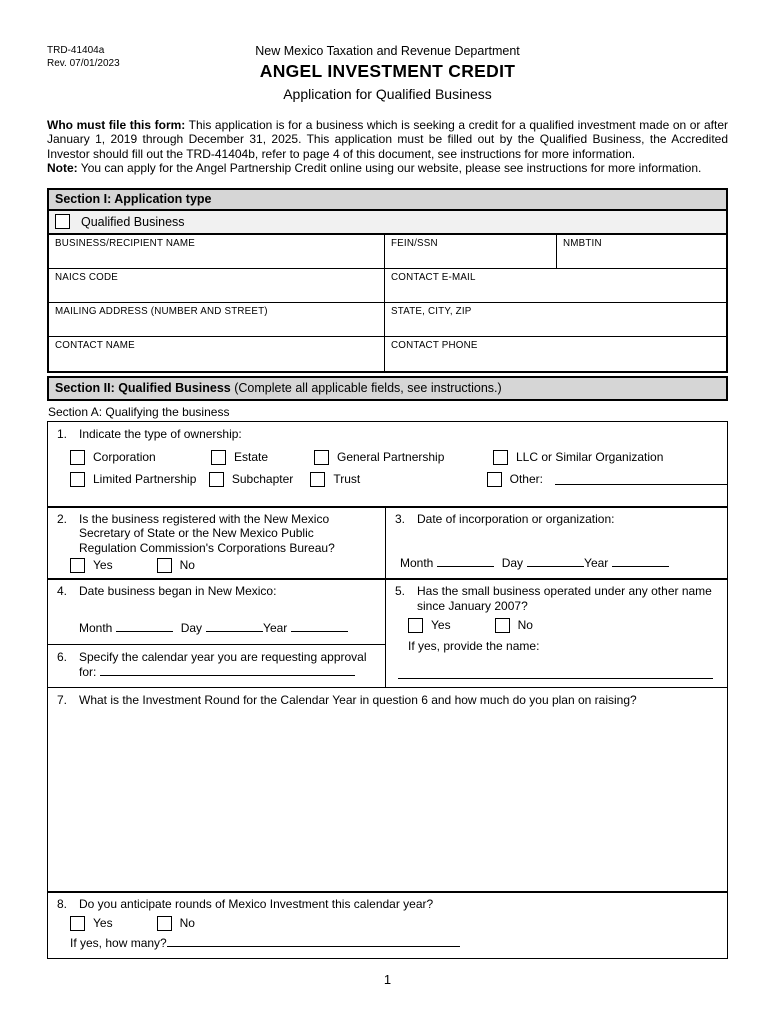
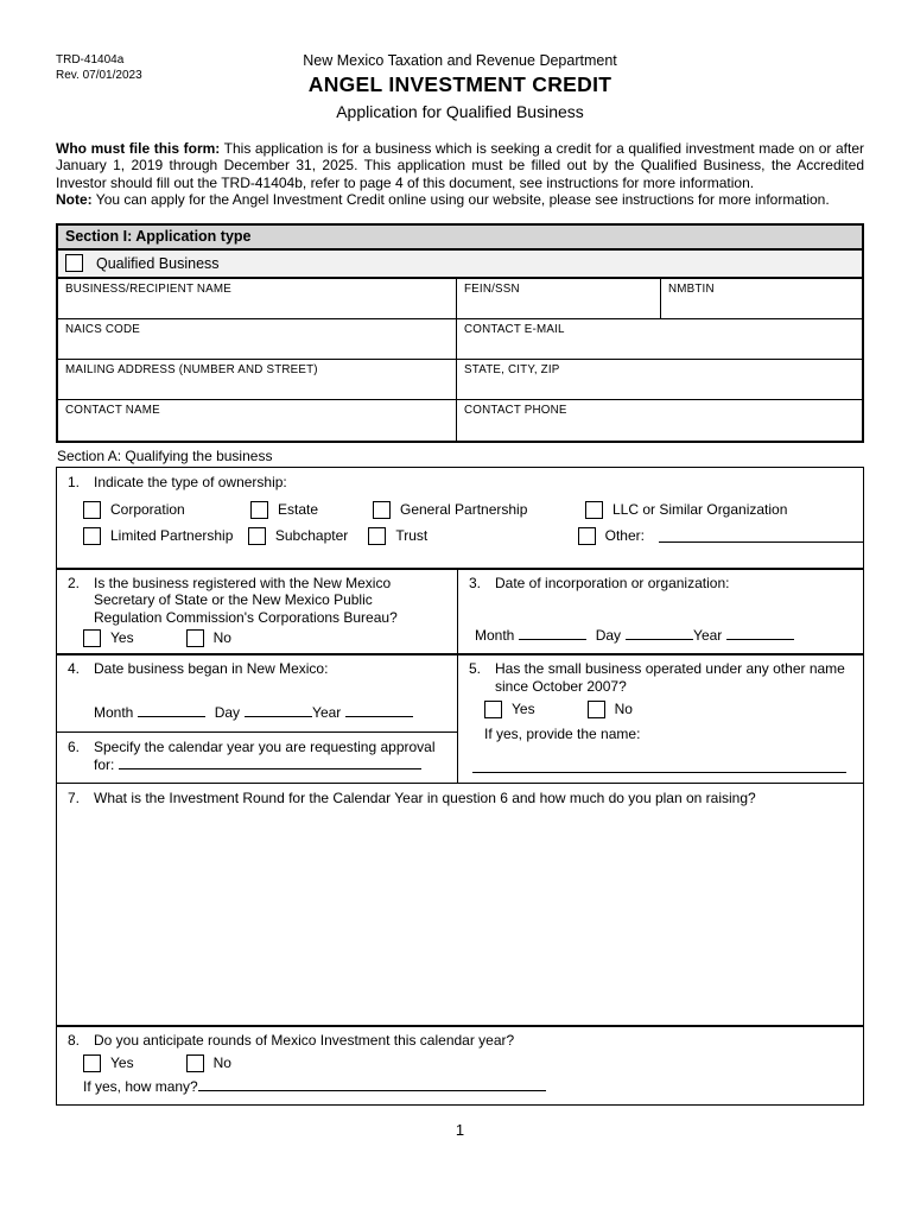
  TRD-41404a
  Rev. 07/01/2023
  New Mexico Taxation and Revenue Department
  ANGEL INVESTMENT CREDIT
  Application for Qualified Business
  Who must file this form: This application is for a business which is seeking a credit for a qualified investment made on or after January 1, 2019 through December 31, 2025. This application must be filled out by the Qualified Business, the Accredited Investor should fill out the TRD-41404b, refer to page 4 of this document, see instructions for more information.
- Note: You can apply for the Angel Partnership Credit online using our website, please see instructions for more information.
+ Note: You can apply for the Angel Investment Credit online using our website, please see instructions for more information.
  Section I: Application type
  Qualified Business
  BUSINESS/RECIPIENT NAME
  FEIN/SSN
  NMBTIN
  NAICS CODE
  CONTACT E-MAIL
  MAILING ADDRESS (NUMBER AND STREET)
  STATE, CITY, ZIP
  CONTACT NAME
  CONTACT PHONE
- Section II: Qualified Business (Complete all applicable fields, see instructions.)
  Section A: Qualifying the business
  1.
  Indicate the type of ownership:
  Corporation
  Estate
  General Partnership
  LLC or Similar Organization
  Limited Partnership
  Subchapter
  Trust
  Other:
  2.
  Is the business registered with the New Mexico Secretary of State or the New Mexico Public Regulation Commission's Corporations Bureau?
  Yes
  No
  3.
  Date of incorporation or organization:
  Month Day Year
  4.
  Date business began in New Mexico:
  Month Day Year
  6.
  Specify the calendar year you are requesting approval for:
  5.
- Has the small business operated under any other name since January 2007?
+ Has the small business operated under any other name since October 2007?
  Yes
  No
  If yes, provide the name:
  7.
  What is the Investment Round for the Calendar Year in question 6 and how much do you plan on raising?
  8.
  Do you anticipate rounds of Mexico Investment this calendar year?
  Yes
  No
  If yes, how many?
  1
